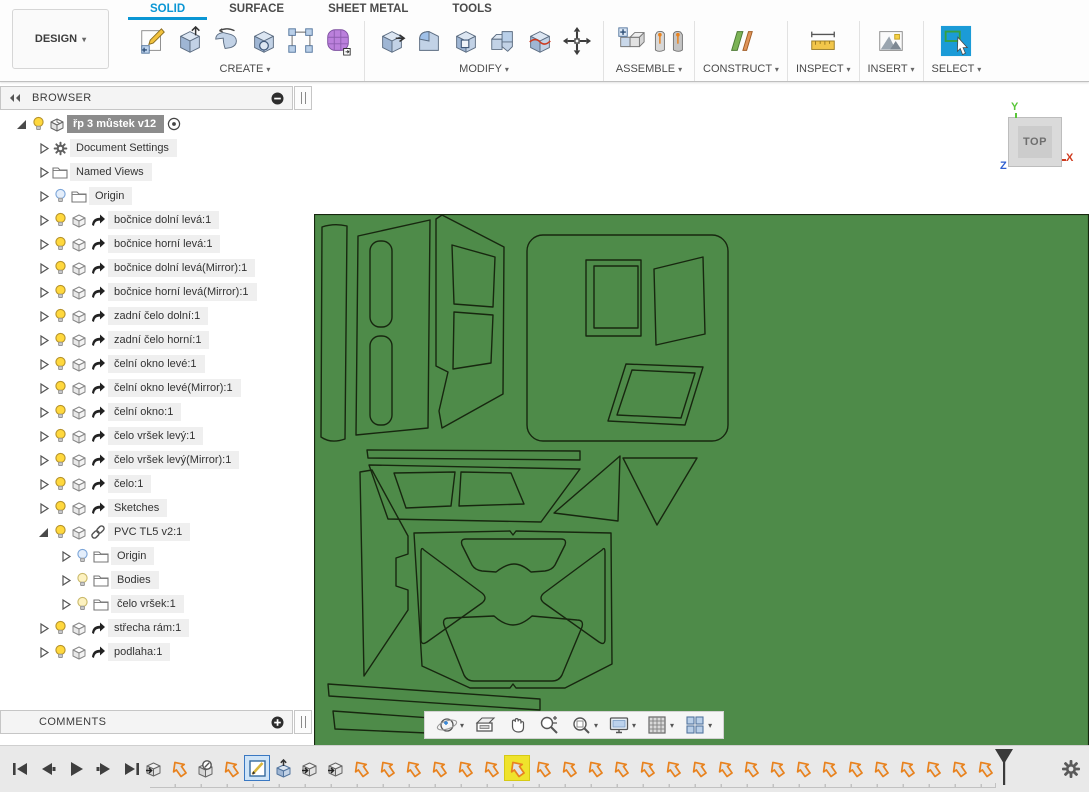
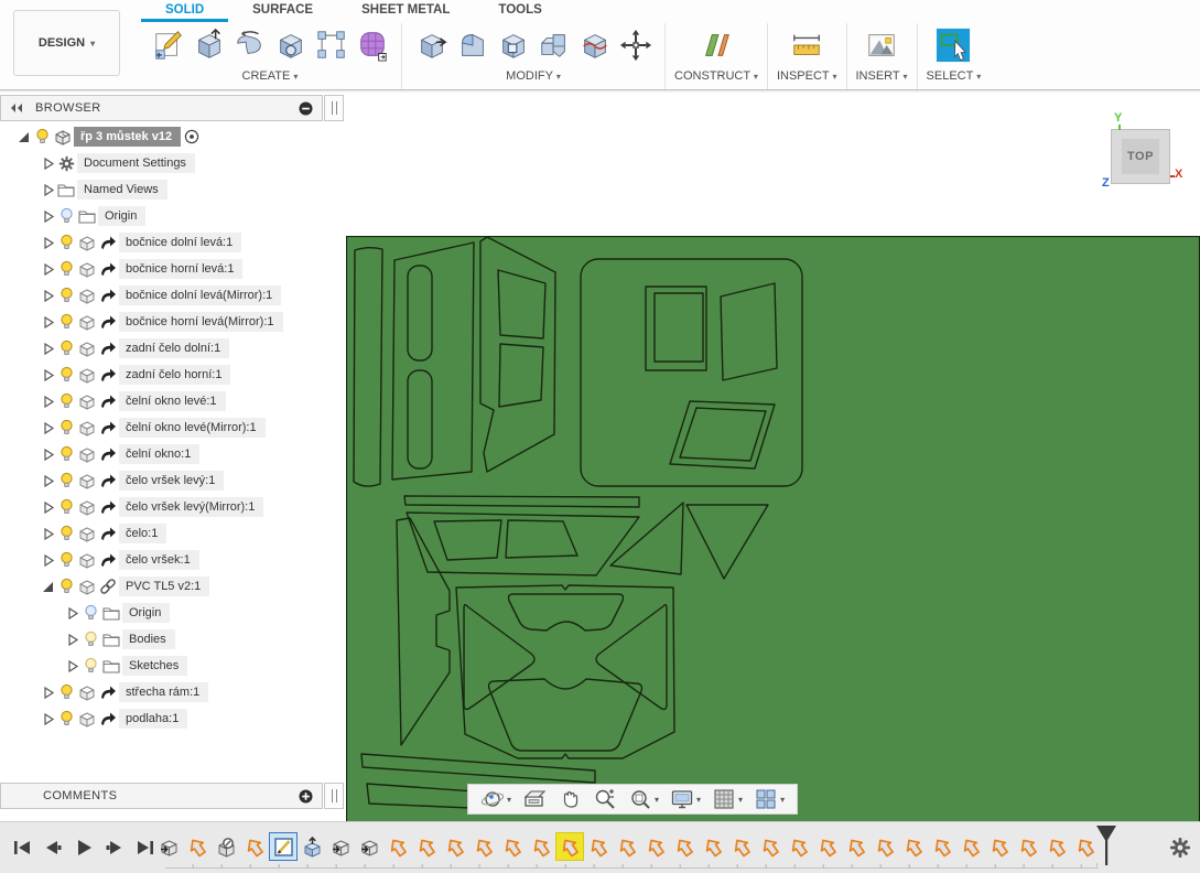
  DESIGN
  ▾
  SOLID
  SURFACE
  SHEET METAL
  TOOLS
  CREATE ▾
  MODIFY ▾
- ASSEMBLE ▾
  CONSTRUCT ▾
  INSPECT ▾
  INSERT ▾
  SELECT ▾
  Y
  X
  Z
  TOP
  BROWSER
  řp 3 můstek v12
  Document Settings
  Named Views
  Origin
  bočnice dolní levá:1
  bočnice horní levá:1
  bočnice dolní levá(Mirror):1
  bočnice horní levá(Mirror):1
  zadní čelo dolní:1
  zadní čelo horní:1
  čelní okno levé:1
  čelní okno levé(Mirror):1
  čelní okno:1
  čelo vršek levý:1
  čelo vršek levý(Mirror):1
  čelo:1
- Sketches
+ čelo vršek:1
  PVC TL5 v2:1
  Origin
  Bodies
- čelo vršek:1
+ Sketches
  střecha rám:1
  podlaha:1
  COMMENTS
  ▾
  ▾
  ▾
  ▾
  ▾
